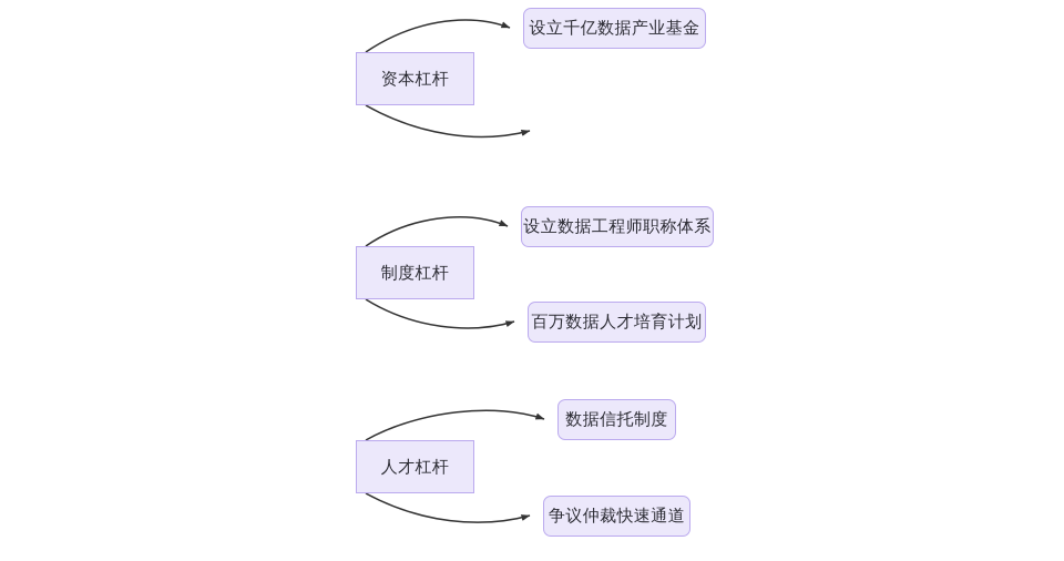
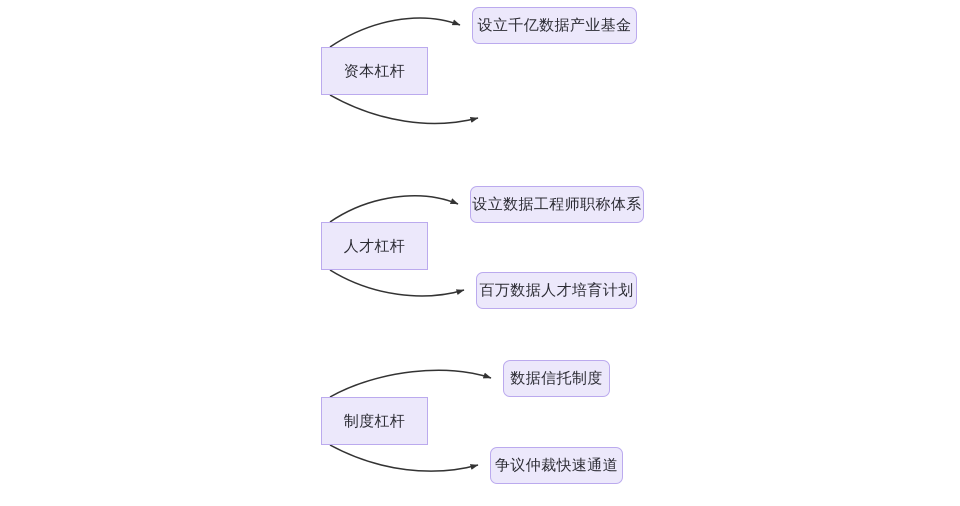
  资本杠杆
  设立千亿数据产业基金
- 制度杠杆
+ 人才杠杆
  设立数据工程师职称体系
  百万数据人才培育计划
- 人才杠杆
+ 制度杠杆
  数据信托制度
  争议仲裁快速通道
